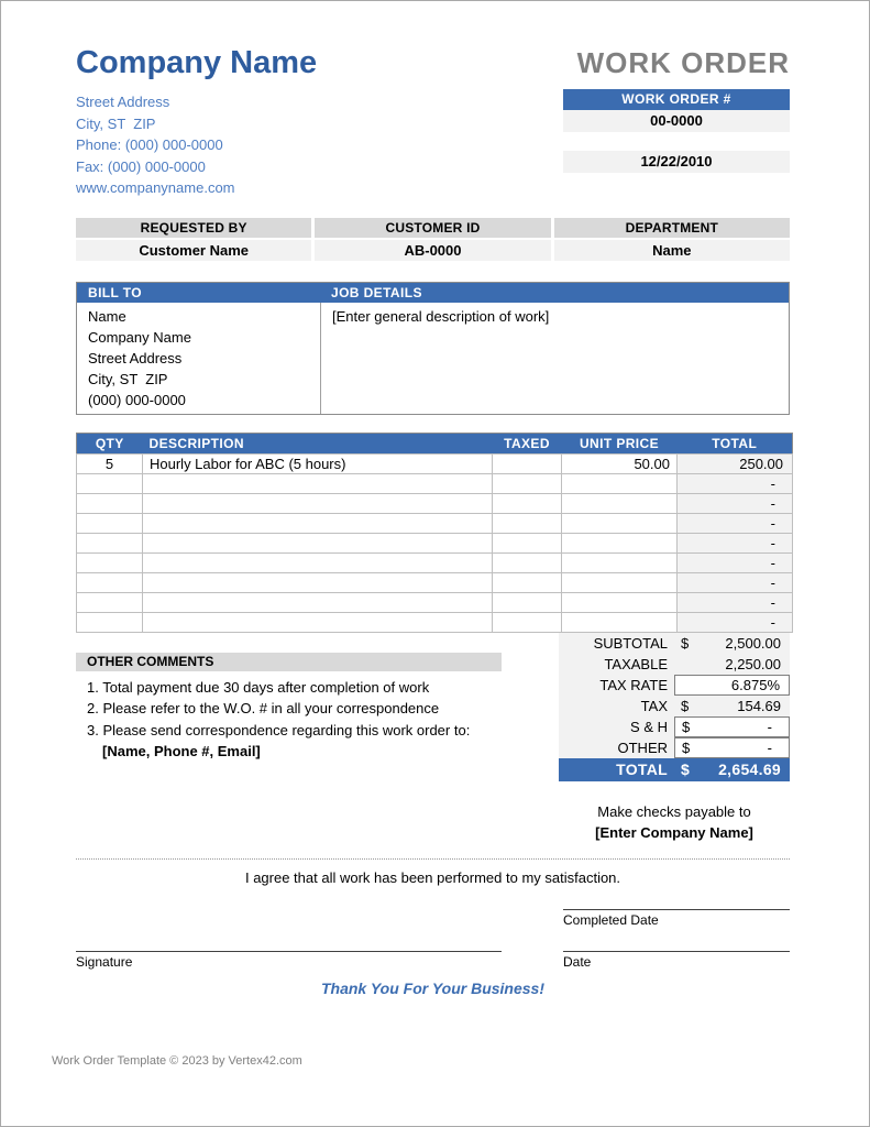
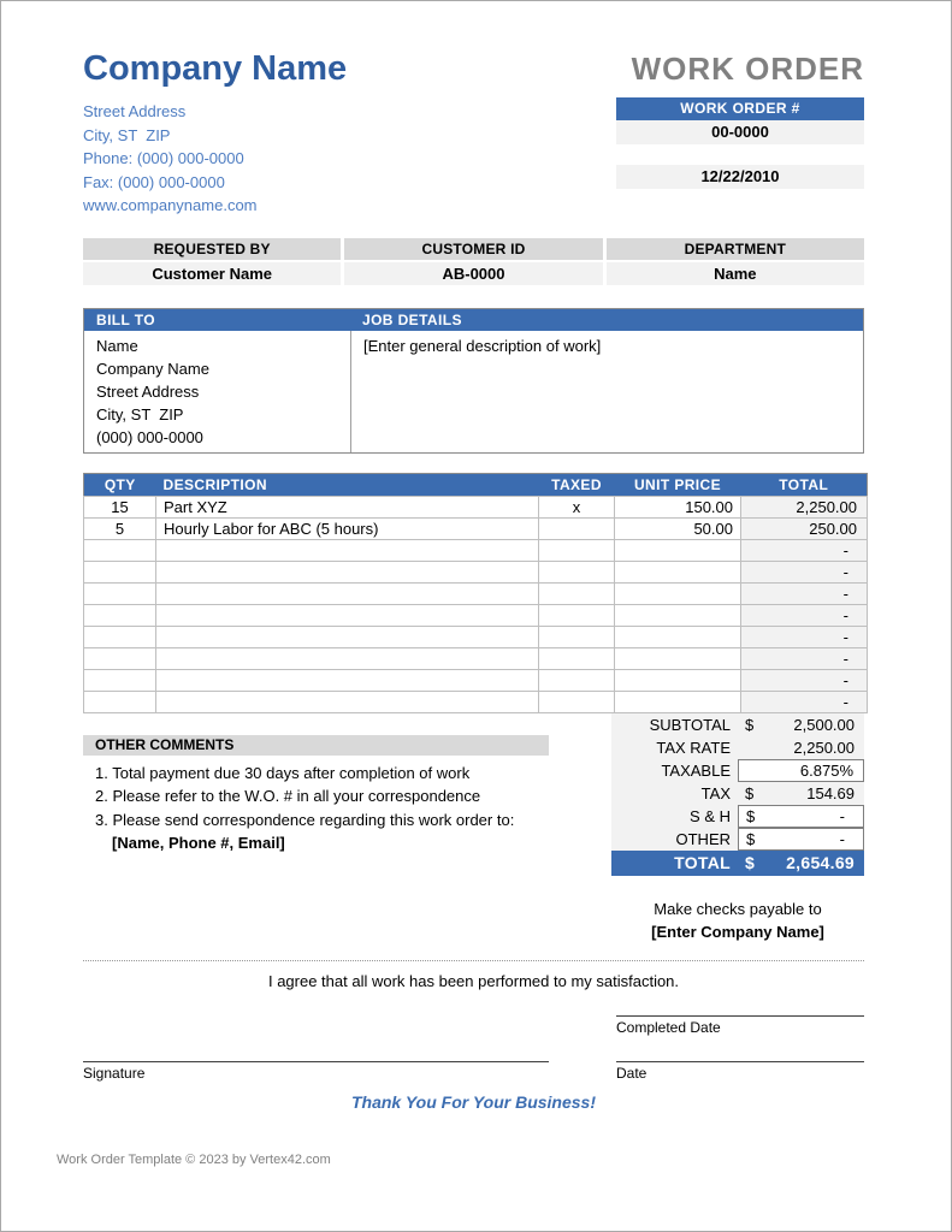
  Company Name
  Street Address
  City, ST ZIP
  Phone: (000) 000-0000
  Fax: (000) 000-0000
  www.companyname.com
  WORK ORDER
  WORK ORDER #
  00-0000
  12/22/2010
  REQUESTED BY
  CUSTOMER ID
  DEPARTMENT
  Customer Name
  AB-0000
  Name
  BILL TO
  JOB DETAILS
  Name
  Company Name
  Street Address
  City, ST ZIP
  (000) 000-0000
  [Enter general description of work]
  QTY	DESCRIPTION	TAXED	UNIT PRICE	TOTAL
+ 15	Part XYZ	x	150.00	2,250.00
  5	Hourly Labor for ABC (5 hours)		50.00	250.00
  				-
  				-
  				-
  				-
  				-
  				-
  				-
  				-
  OTHER COMMENTS
  1. Total payment due 30 days after completion of work
  2. Please refer to the W.O. # in all your correspondence
  3. Please send correspondence regarding this work order to:
  [Name, Phone #, Email]
  SUBTOTAL
  $
  2,500.00
- TAXABLE
+ TAX RATE
  2,250.00
- TAX RATE
+ TAXABLE
  6.875%
  TAX
  $
  154.69
  S & H
  $
  -
  OTHER
  $
  -
  TOTAL
  $
  2,654.69
  Make checks payable to
  [Enter Company Name]
  I agree that all work has been performed to my satisfaction.
  Completed Date
  Signature
  Date
  Thank You For Your Business!
  Work Order Template © 2023 by Vertex42.com
